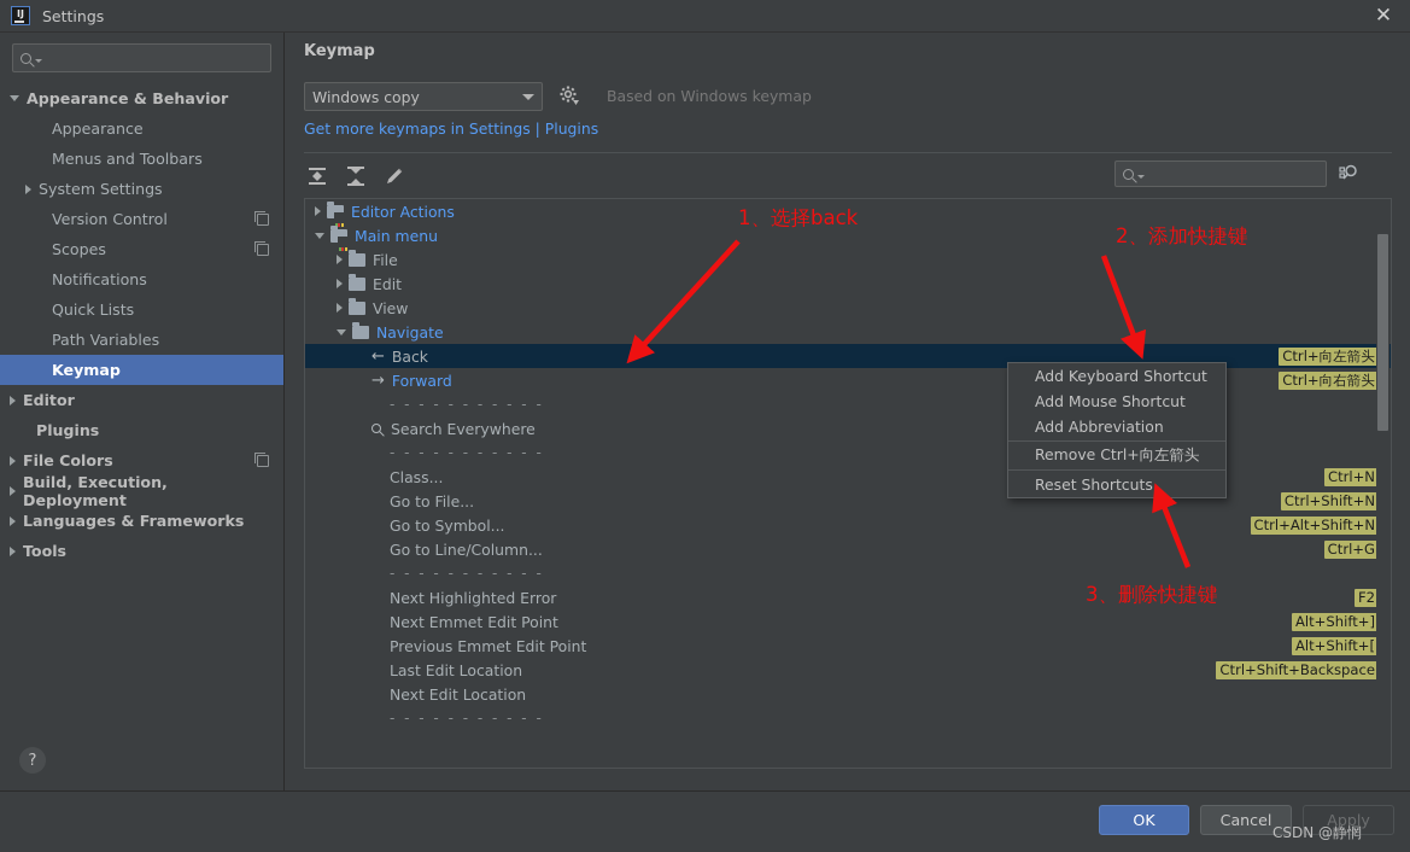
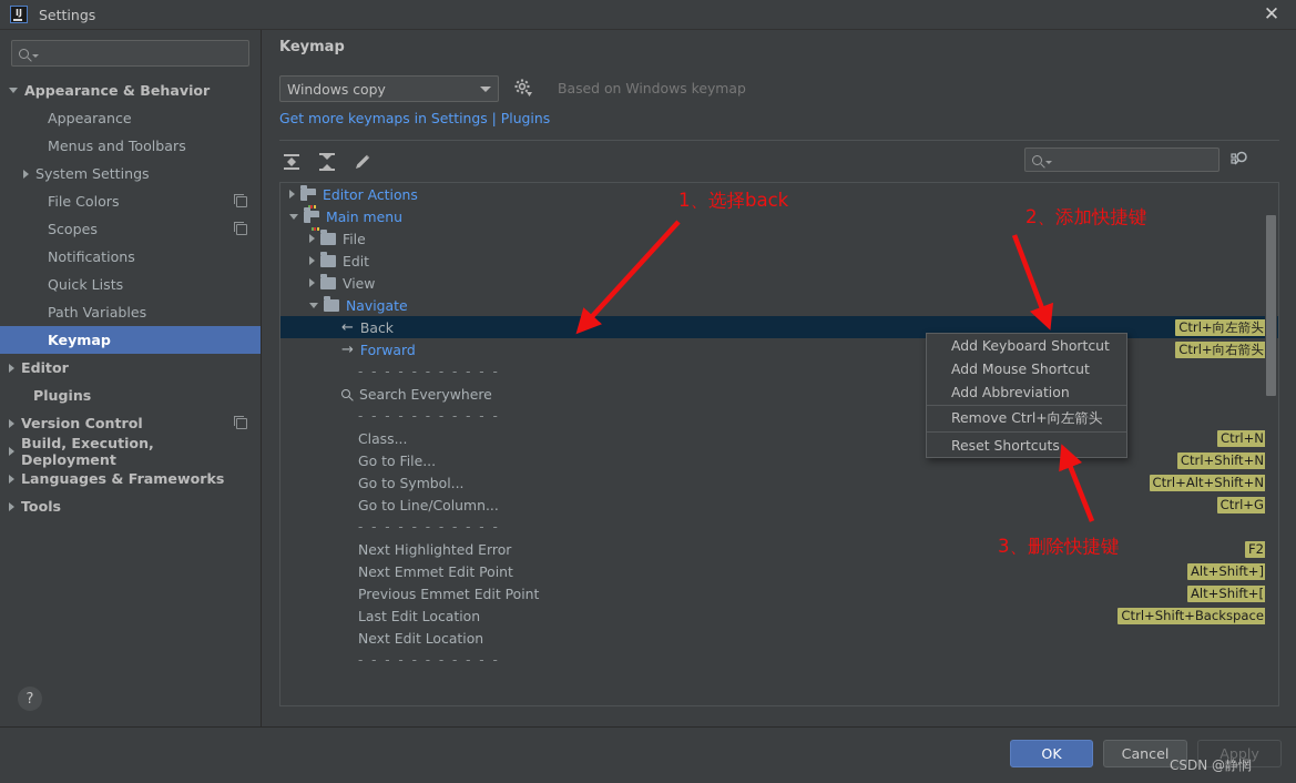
  IJ
  Settings
  ✕
  Appearance & Behavior
  Appearance
  Menus and Toolbars
  System Settings
- Version Control
+ File Colors
  Scopes
  Notifications
  Quick Lists
  Path Variables
  Keymap
  Editor
  Plugins
- File Colors
+ Version Control
  Build, Execution, Deployment
  Languages & Frameworks
  Tools
  ?
  Keymap
  Windows copy
  Based on Windows keymap
  Get more keymaps in Settings | Plugins
  Editor Actions
  Main menu
  File
  Edit
  View
  Navigate
  ←
  Back
  Ctrl+向左箭头
  →
  Forward
  Ctrl+向右箭头
  - - - - - - - - - - -
  Search Everywhere
  - - - - - - - - - - -
  Class...
  Ctrl+N
  Go to File...
  Ctrl+Shift+N
  Go to Symbol...
  Ctrl+Alt+Shift+N
  Go to Line/Column...
  Ctrl+G
  - - - - - - - - - - -
  Next Highlighted Error
  F2
  Next Emmet Edit Point
  Alt+Shift+]
  Previous Emmet Edit Point
  Alt+Shift+[
  Last Edit Location
  Ctrl+Shift+Backspace
  Next Edit Location
  - - - - - - - - - - -
  Add Keyboard Shortcut
  Add Mouse Shortcut
  Add Abbreviation
  Remove Ctrl+向左箭头
  Reset Shortcuts
  1、选择back
  2、添加快捷键
  3、删除快捷键
  OK
  Cancel
  Apply
  CSDN @静惘
